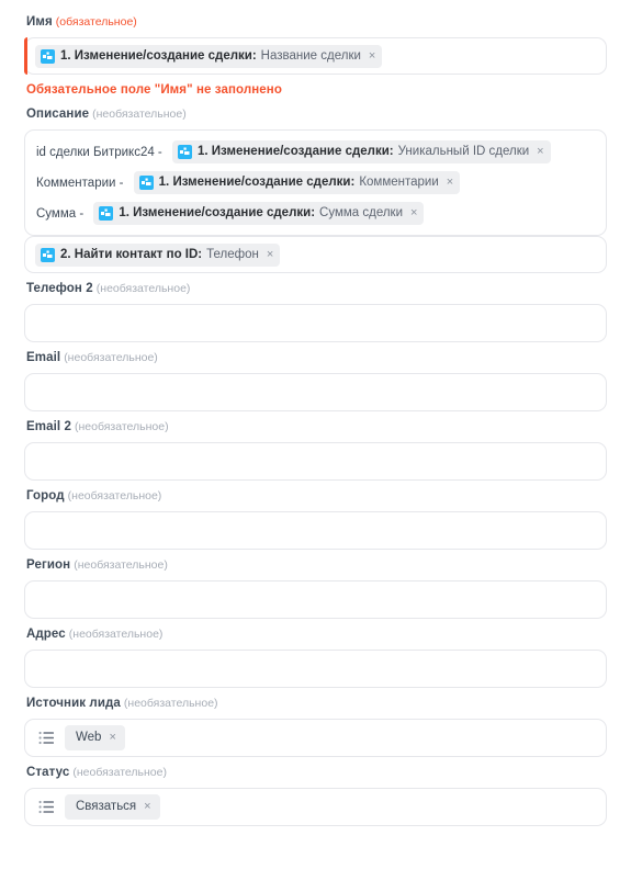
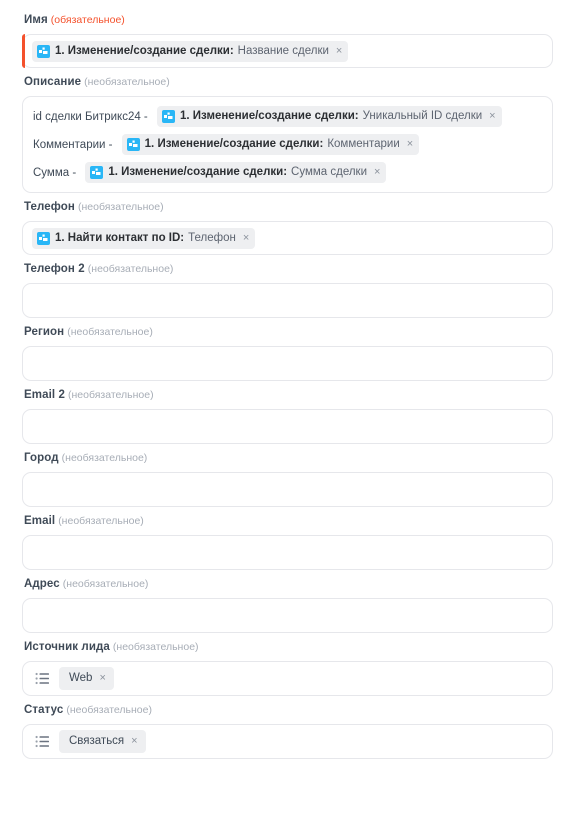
  Имя (обязательное)
  1. Изменение/создание сделки:
  Название сделки
  ×
- Обязательное поле "Имя" не заполнено
  Описание (необязательное)
  id сделки Битрикс24 -
  1. Изменение/создание сделки:
  Уникальный ID сделки
  ×
  Комментарии -
  1. Изменение/создание сделки:
  Комментарии
  ×
  Сумма -
  1. Изменение/создание сделки:
  Сумма сделки
  ×
+ Телефон (необязательное)
- 2. Найти контакт по ID:
+ 1. Найти контакт по ID:
  Телефон
  ×
  Телефон 2 (необязательное)
- Email (необязательное)
+ Регион (необязательное)
  Email 2 (необязательное)
  Город (необязательное)
- Регион (необязательное)
+ Email (необязательное)
  Адрес (необязательное)
  Источник лида (необязательное)
  Web
  ×
  Статус (необязательное)
  Связаться
  ×
